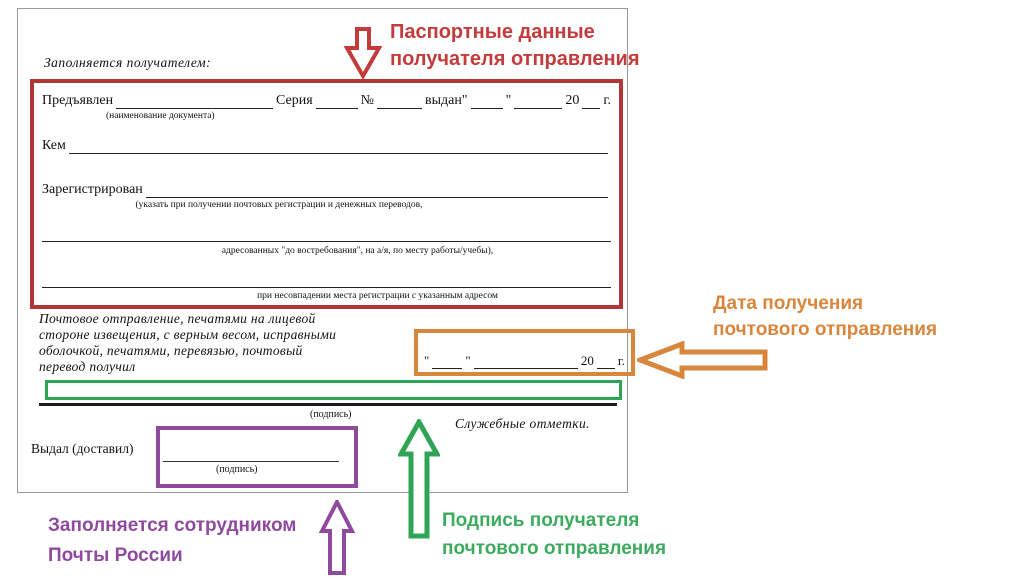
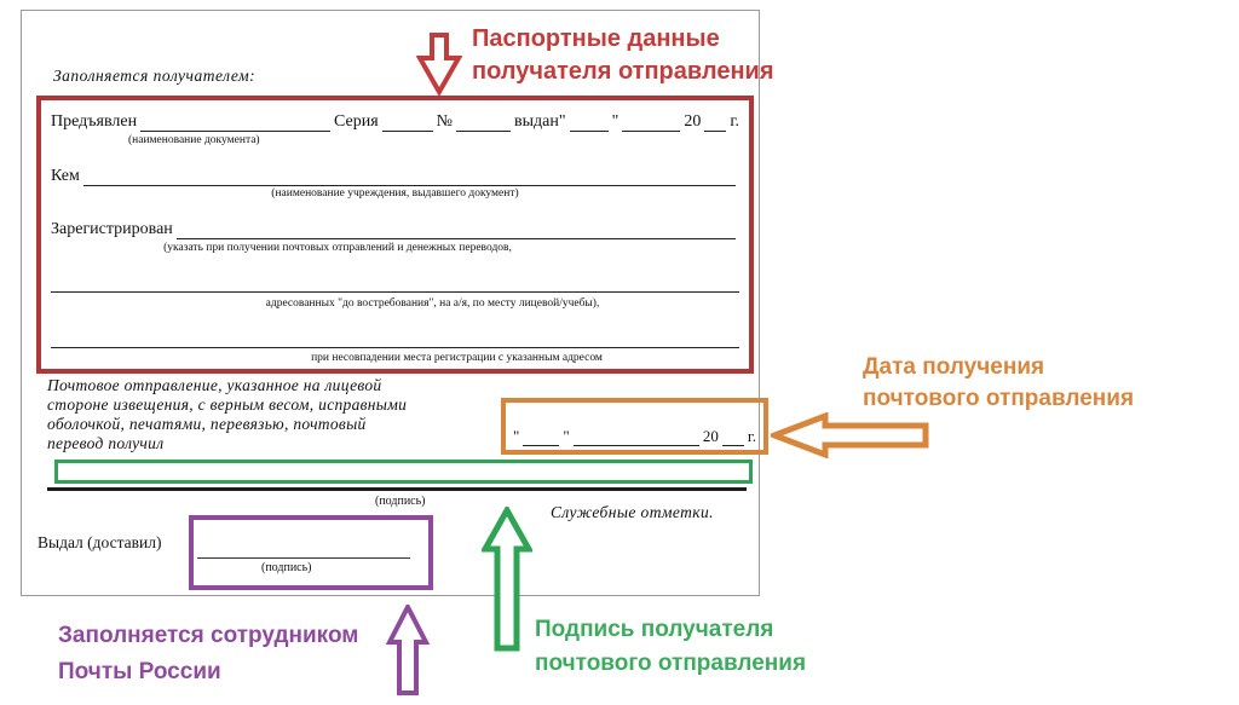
  Заполняется получателем:
  Предъявлен
  Серия
  №
  выдан
  "
  "
  20
  г.
  (наименование документа)
  Кем
+ (наименование учреждения, выдавшего документ)
  Зарегистрирован
- (указать при получении почтовых регистрации и денежных переводов,
+ (указать при получении почтовых отправлений и денежных переводов,
- адресованных "до востребования", на а/я, по месту работы/учебы),
+ адресованных "до востребования", на а/я, по месту лицевой/учебы),
  при несовпадении места регистрации с указанным адресом
- Почтовое отправление, печатями на лицевой
+ Почтовое отправление, указанное на лицевой
  стороне извещения, с верным весом, исправными
  оболочкой, печатями, перевязью, почтовый
  перевод получил
  "
  "
  20
  г.
  (подпись)
  Служебные отметки.
  Выдал (доставил)
  (подпись)
  Паспортные данные
  получателя отправления
  Дата получения
  почтового отправления
  Подпись получателя
  почтового отправления
  Заполняется сотрудником
  Почты России
